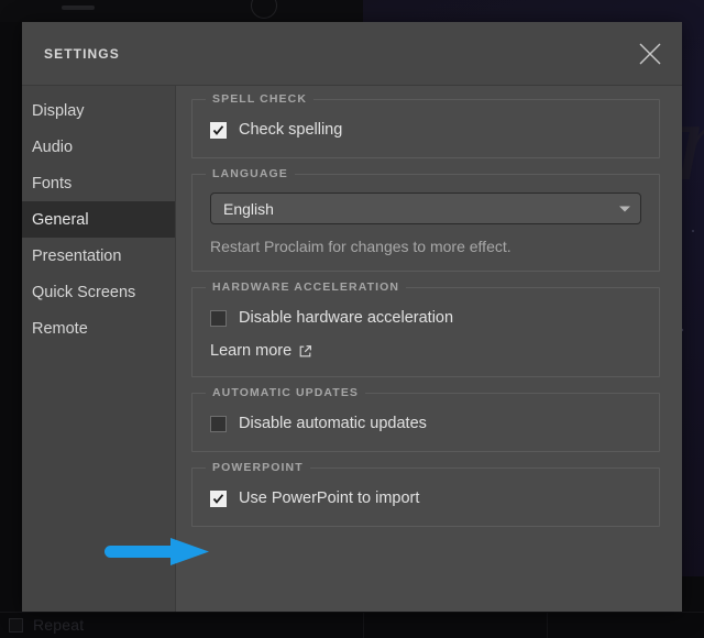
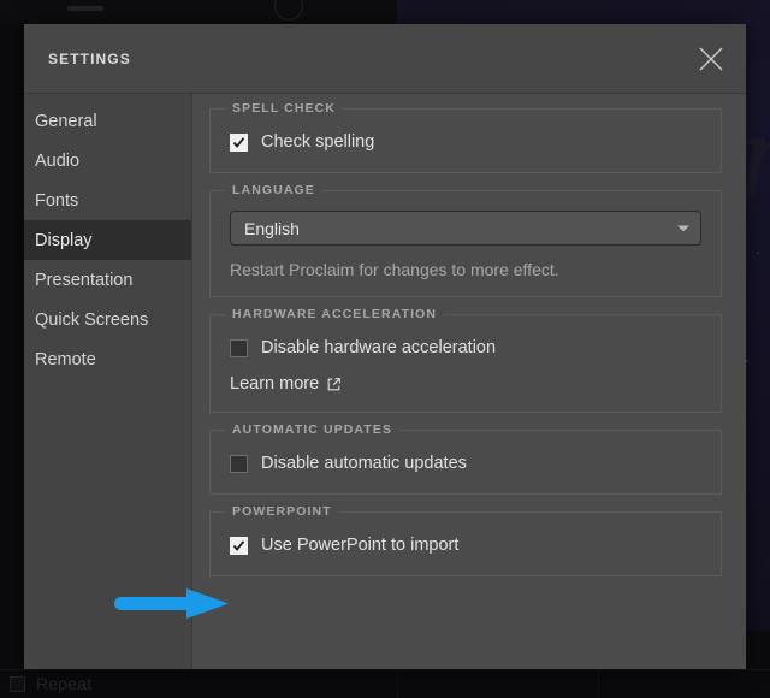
  Repeat
  SETTINGS
- Display
+ General
  Audio
  Fonts
- General
+ Display
  Presentation
  Quick Screens
  Remote
  SPELL CHECK
  Check spelling
  LANGUAGE
  English
  Restart Proclaim for changes to more effect.
  HARDWARE ACCELERATION
  Disable hardware acceleration
  Learn more
  AUTOMATIC UPDATES
  Disable automatic updates
  POWERPOINT
  Use PowerPoint to import
